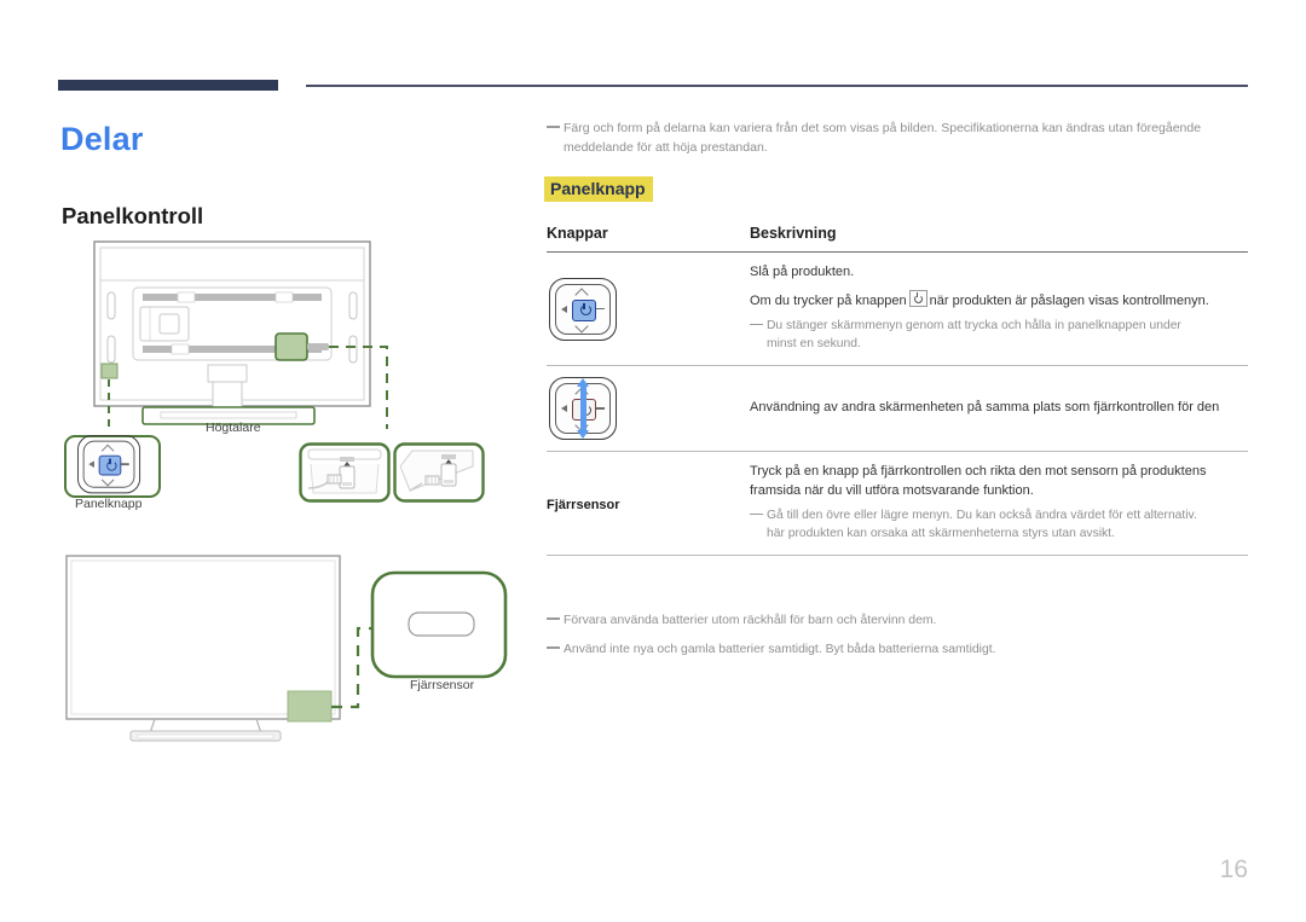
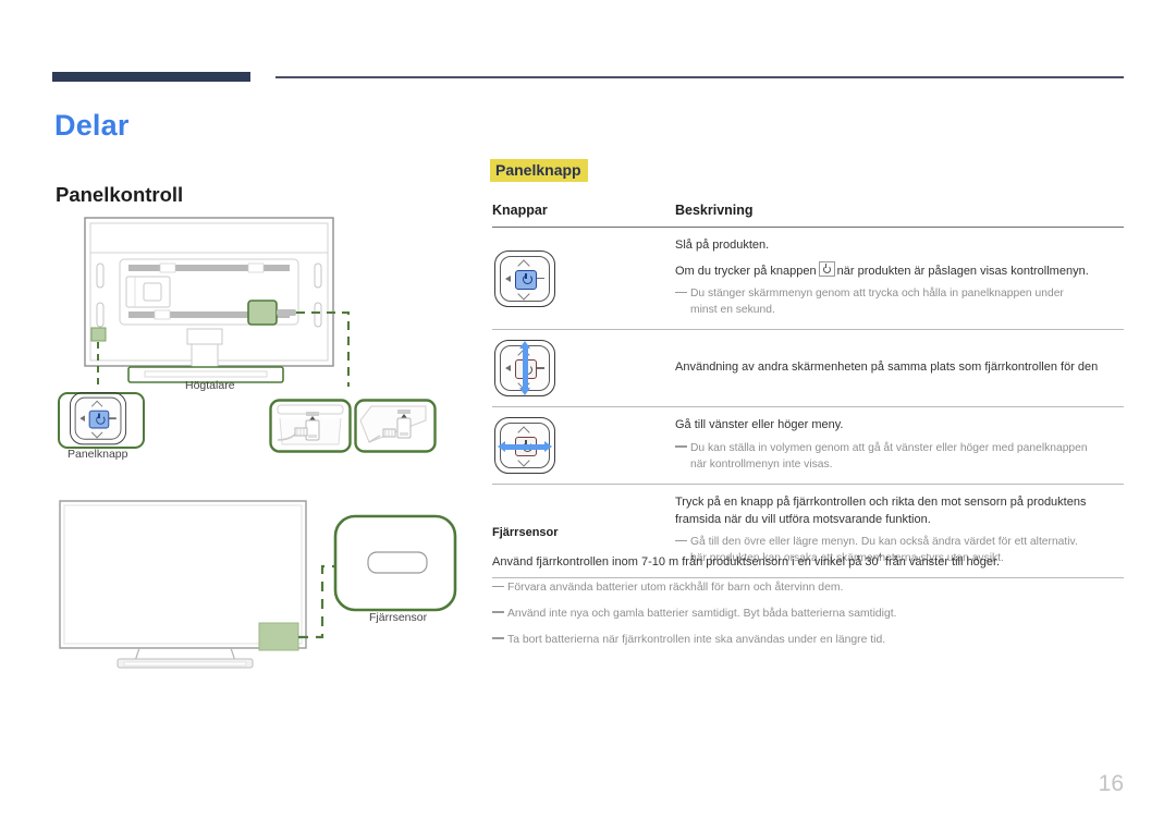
  Delar
  Panelkontroll
  Högtalare
  Panelknapp
  Fjärrsensor
- Färg och form på delarna kan variera från det som visas på bilden. Specifikationerna kan ändras utan föregående
- meddelande för att höja prestandan.
  Panelknapp
  Knappar	Beskrivning
  	Slå på produkten. Om du trycker på knappen när produkten är påslagen visas kontrollmenyn. Du stänger skärmmenyn genom att trycka och hålla in panelknappen under minst en sekund.
  	Användning av andra skärmenheten på samma plats som fjärrkontrollen för den
+ 	Gå till vänster eller höger meny. Du kan ställa in volymen genom att gå åt vänster eller höger med panelknappen när kontrollmenyn inte visas.
  Fjärrsensor	Tryck på en knapp på fjärrkontrollen och rikta den mot sensorn på produktens framsida när du vill utföra motsvarande funktion. Gå till den övre eller lägre menyn. Du kan också ändra värdet för ett alternativ. här produkten kan orsaka att skärmenheterna styrs utan avsikt.
+ Använd fjärrkontrollen inom 7-10 m från produktsensorn i en vinkel på 30° från vänster till höger.
  Förvara använda batterier utom räckhåll för barn och återvinn dem.
  Använd inte nya och gamla batterier samtidigt. Byt båda batterierna samtidigt.
+ Ta bort batterierna när fjärrkontrollen inte ska användas under en längre tid.
  16
